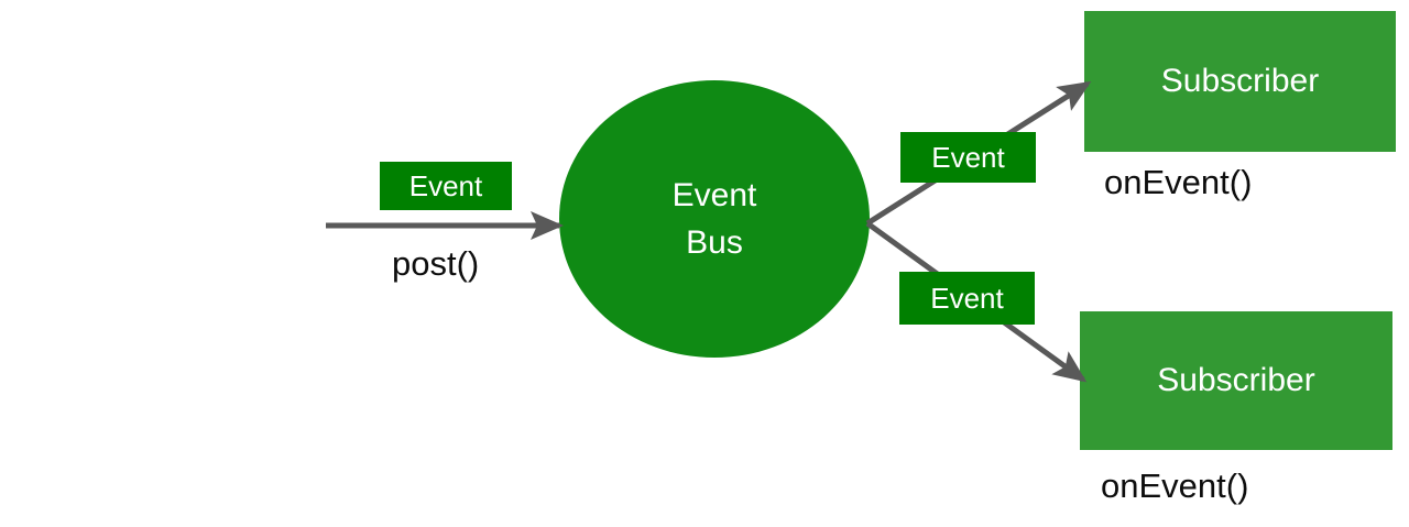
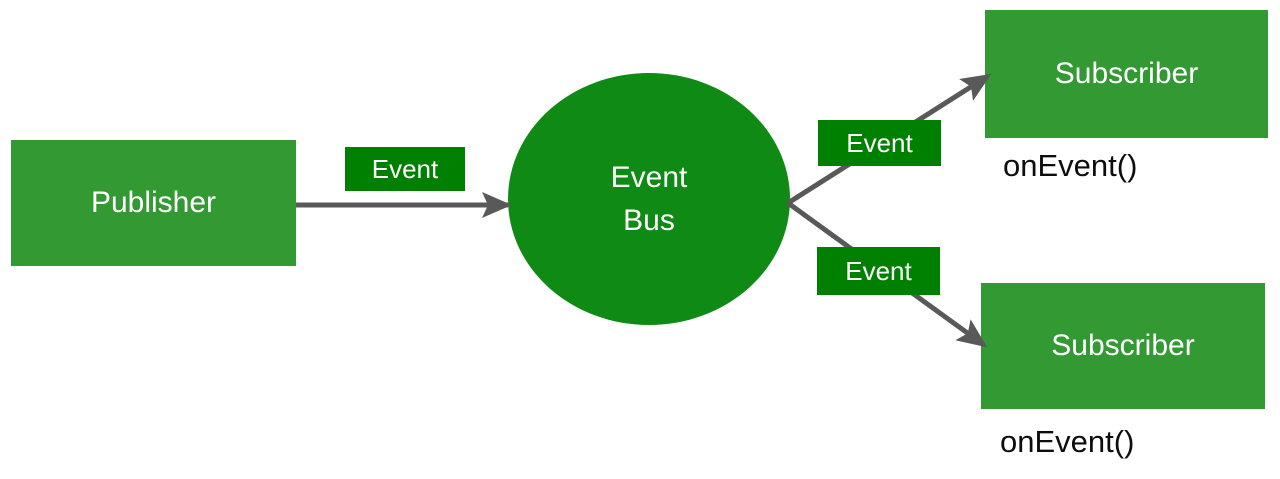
+ Publisher
  Event
- post()
  Event
  Bus
  Event
  Event
  Subscriber
  onEvent()
  Subscriber
  onEvent()
